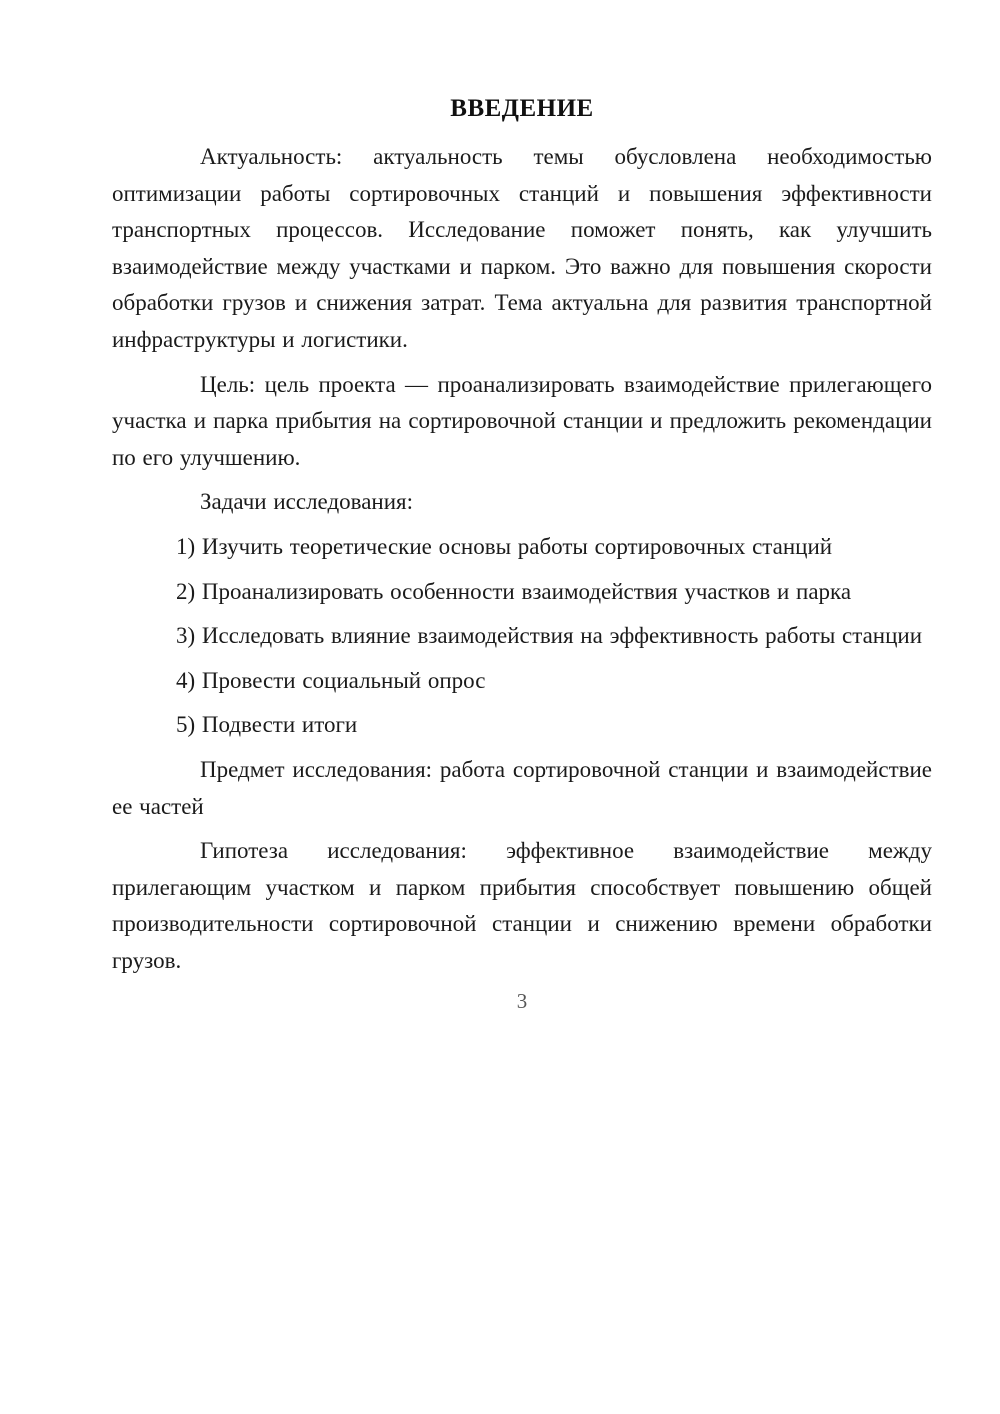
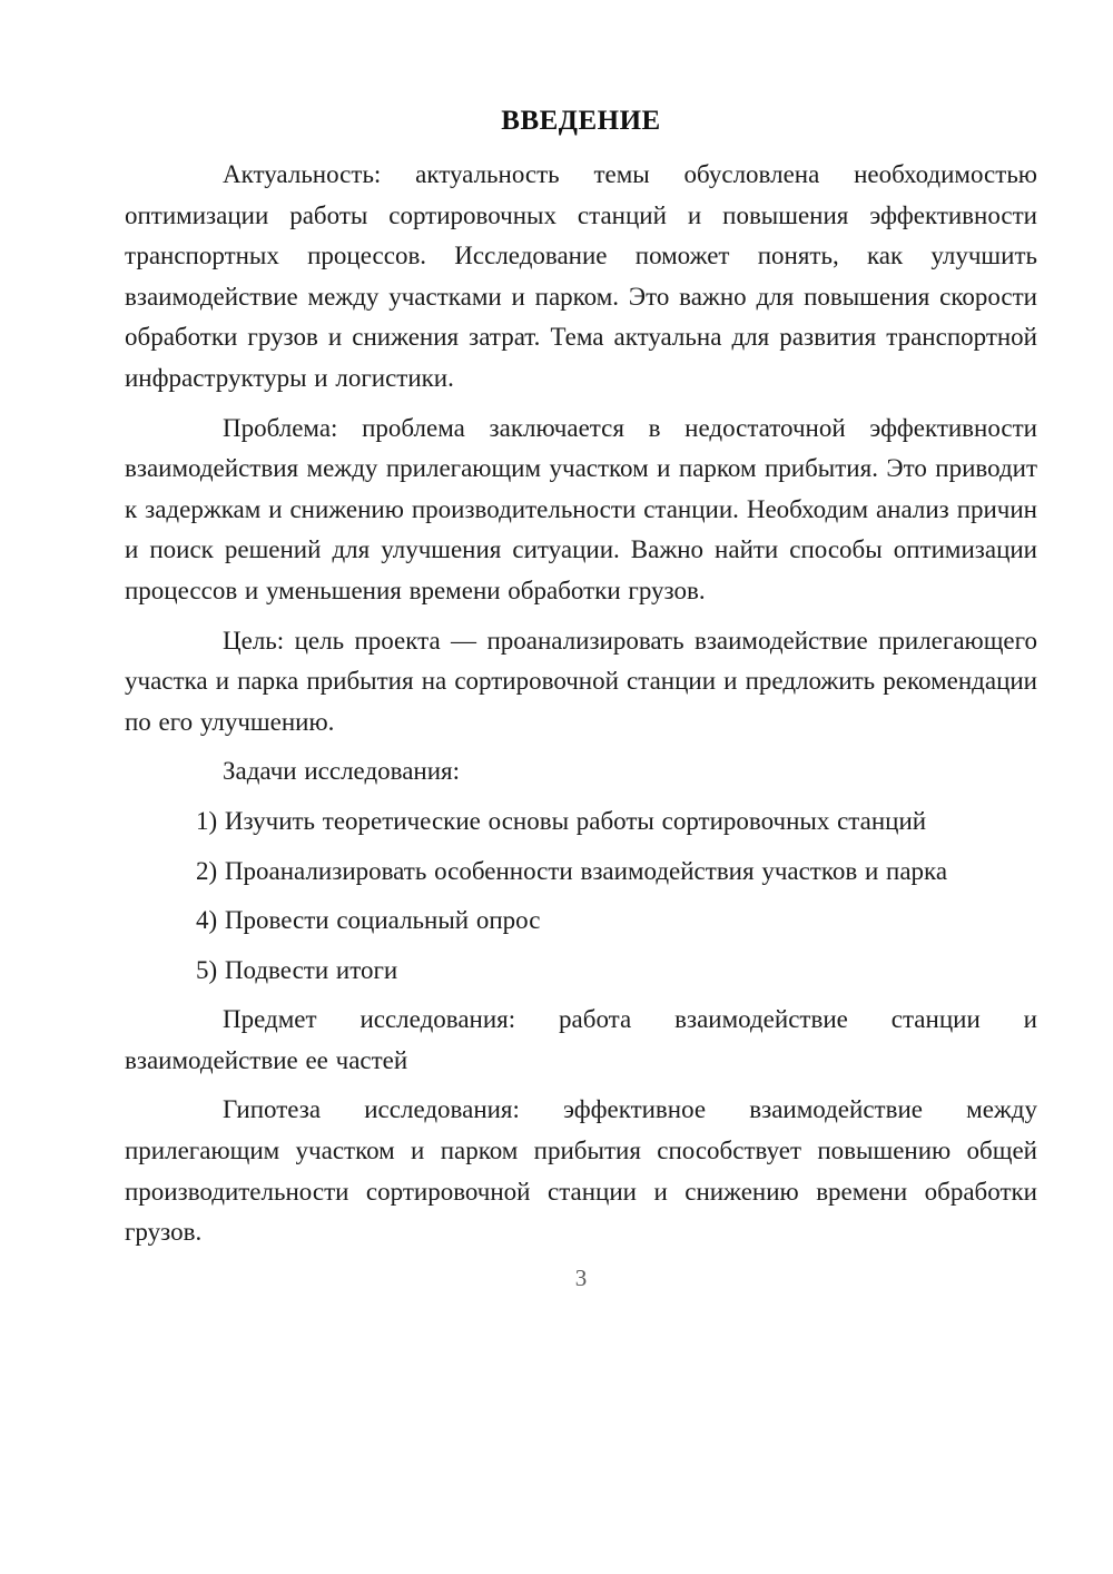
  ВВЕДЕНИЕ
  Актуальность: актуальность темы обусловлена необходимостью оптимизации работы сортировочных станций и повышения эффективности транспортных процессов. Исследование поможет понять, как улучшить взаимодействие между участками и парком. Это важно для повышения скорости обработки грузов и снижения затрат. Тема актуальна для развития транспортной инфраструктуры и логистики.
+ Проблема: проблема заключается в недостаточной эффективности взаимодействия между прилегающим участком и парком прибытия. Это приводит к задержкам и снижению производительности станции. Необходим анализ причин и поиск решений для улучшения ситуации. Важно найти способы оптимизации процессов и уменьшения времени обработки грузов.
  Цель: цель проекта — проанализировать взаимодействие прилегающего участка и парка прибытия на сортировочной станции и предложить рекомендации по его улучшению.
  Задачи исследования:
  1) Изучить теоретические основы работы сортировочных станций
  2) Проанализировать особенности взаимодействия участков и парка
- 3) Исследовать влияние взаимодействия на эффективность работы станции
  4) Провести социальный опрос
  5) Подвести итоги
- Предмет исследования: работа сортировочной станции и взаимодействие ее частей
+ Предмет исследования: работа взаимодействие станции и взаимодействие ее частей
  Гипотеза исследования: эффективное взаимодействие между прилегающим участком и парком прибытия способствует повышению общей производительности сортировочной станции и снижению времени обработки грузов.
  3
